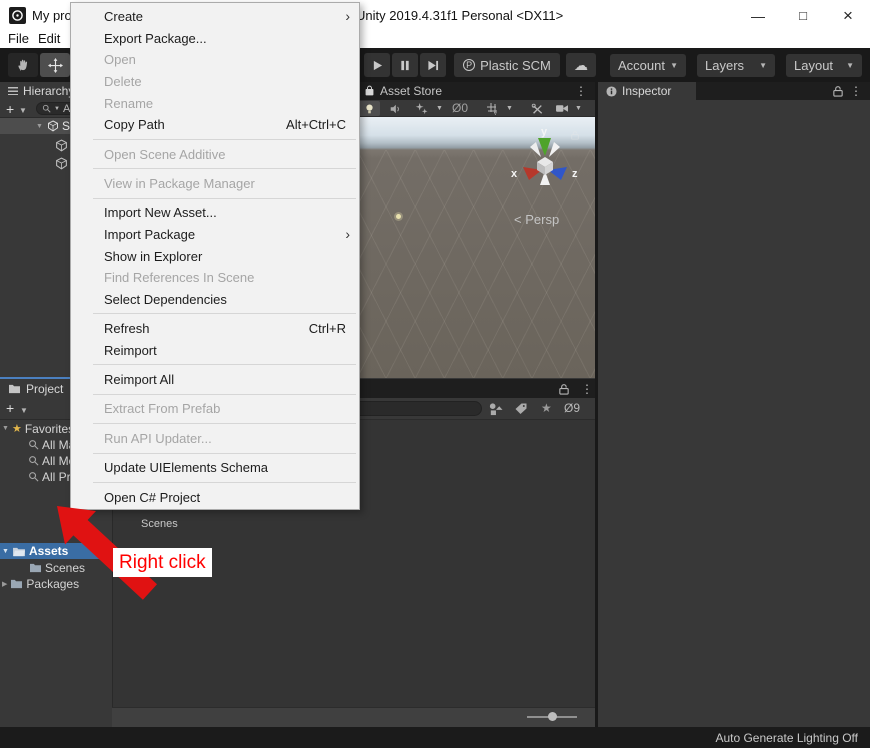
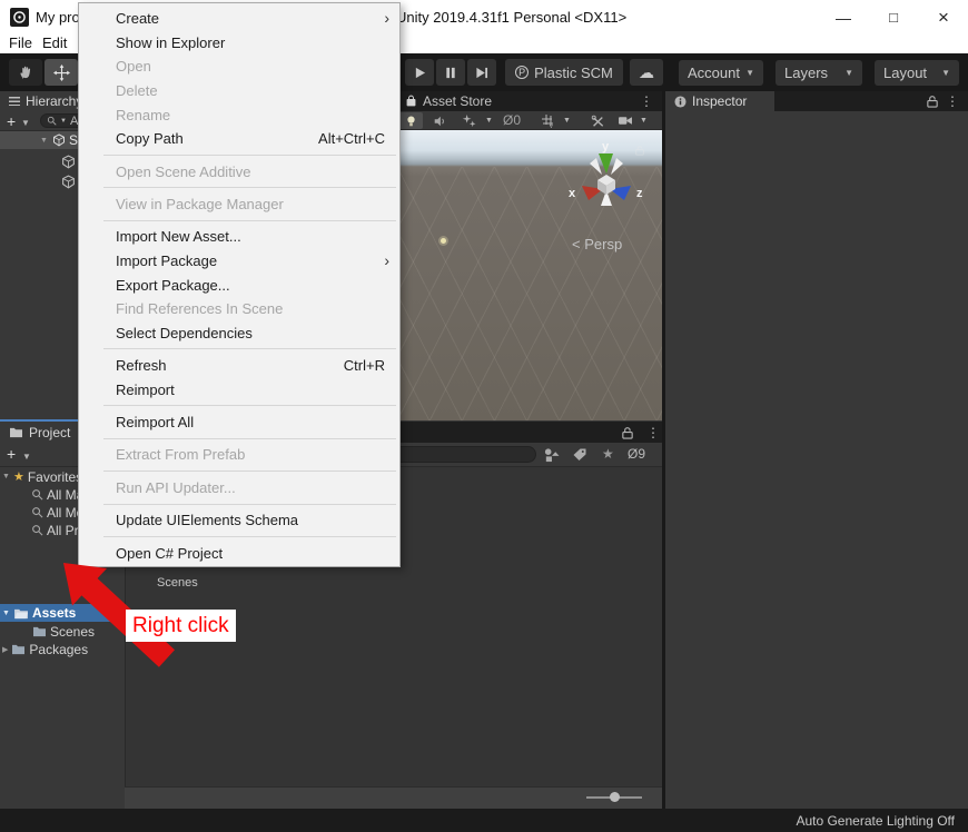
  Unity 2019.4.31f1 Personal <DX11>
  —
  □
  ×
  File
  Edit
  P
  Plastic SCM
  ☁
  Account
  ▼
  Layers
  ▼
  Layout
  ▼
  Hierarch
  +
  ▼
  A
  Asset Store
  ⋮
  Ø0
  y
  x
  z
  < Persp
  Inspector
  ⋮
  Project
  ⋮
  +
  ▼
  ★
  Ø9
  ★
  Favorite
  Assets
  Scenes
  Packages
  Scenes
  Auto Generate Lighting Off
  Create
  ›
- Export Package...
+ Show in Explorer
  Open
  Delete
  Rename
  Copy Path
  Alt+Ctrl+C
  Open Scene Additive
  View in Package Manager
  Import New Asset...
  Import Package
  ›
- Show in Explorer
+ Export Package...
  Find References In Scene
  Select Dependencies
  Refresh
  Ctrl+R
  Reimport
  Reimport All
  Extract From Prefab
  Run API Updater...
  Update UIElements Schema
  Open C# Project
  Right click
